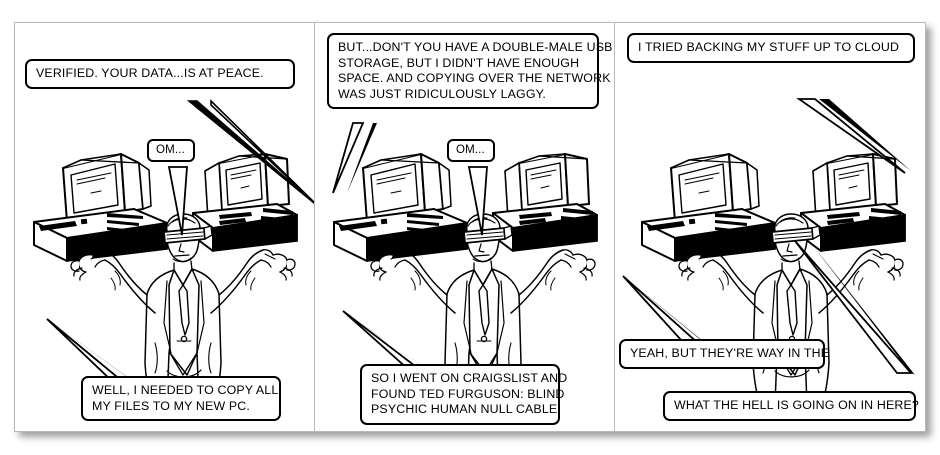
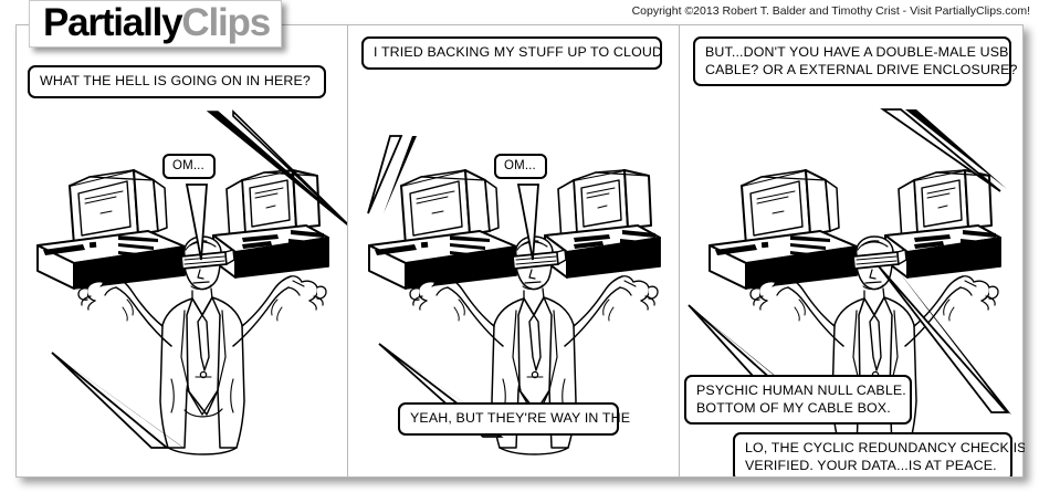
- VERIFIED. YOUR DATA...IS AT PEACE.
+ WHAT THE HELL IS GOING ON IN HERE?
  OM...
- WELL, I NEEDED TO COPY ALL
- MY FILES TO MY NEW PC.
- BUT...DON'T YOU HAVE A DOUBLE-MALE USB
+ I TRIED BACKING MY STUFF UP TO CLOUD
- STORAGE, BUT I DIDN'T HAVE ENOUGH
- SPACE. AND COPYING OVER THE NETWORK
- WAS JUST RIDICULOUSLY LAGGY.
  OM...
- SO I WENT ON CRAIGSLIST AND
- FOUND TED FURGUSON: BLIND
- PSYCHIC HUMAN NULL CABLE.
+ YEAH, BUT THEY'RE WAY IN THE
- I TRIED BACKING MY STUFF UP TO CLOUD
+ BUT...DON'T YOU HAVE A DOUBLE-MALE USB
+ CABLE? OR A EXTERNAL DRIVE ENCLOSURE?
- YEAH, BUT THEY'RE WAY IN THE
+ PSYCHIC HUMAN NULL CABLE.
+ BOTTOM OF MY CABLE BOX.
+ LO, THE CYCLIC REDUNDANCY CHECK IS
- WHAT THE HELL IS GOING ON IN HERE?
+ VERIFIED. YOUR DATA...IS AT PEACE.
+ PartiallyClips
+ Copyright ©2013 Robert T. Balder and Timothy Crist - Visit PartiallyClips.com!
